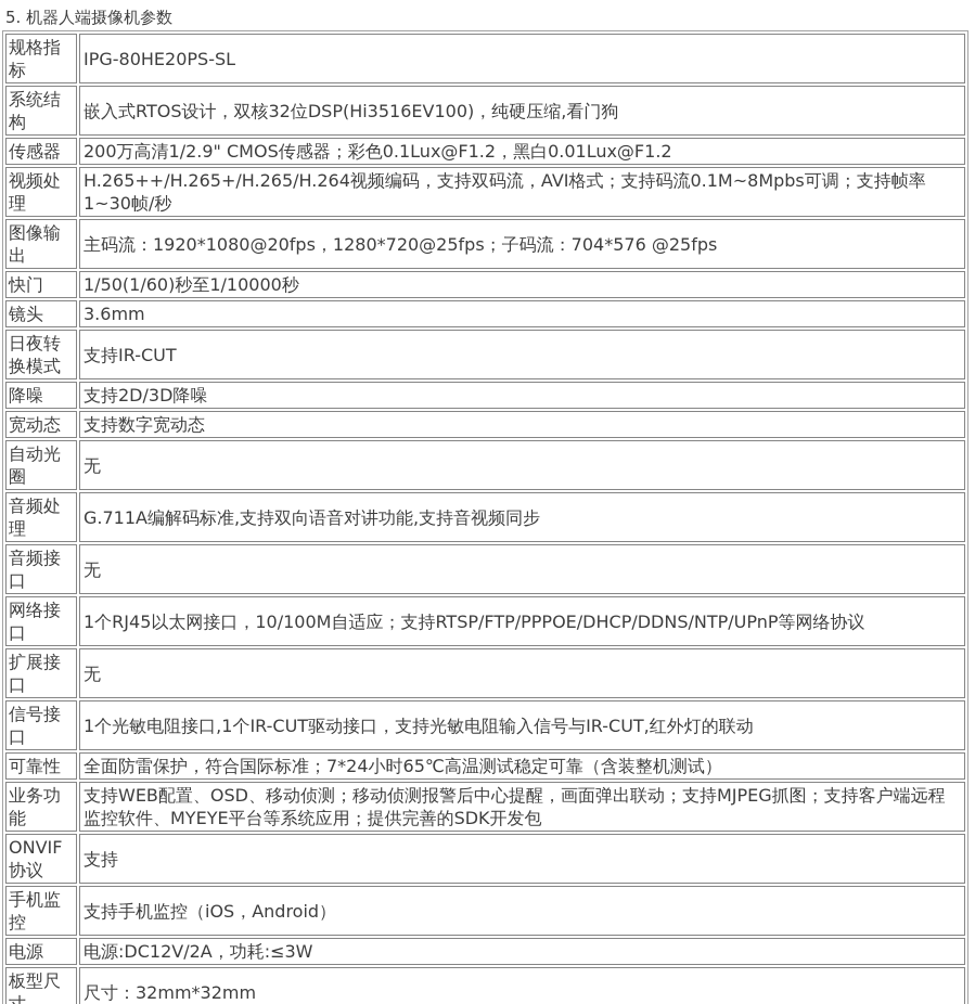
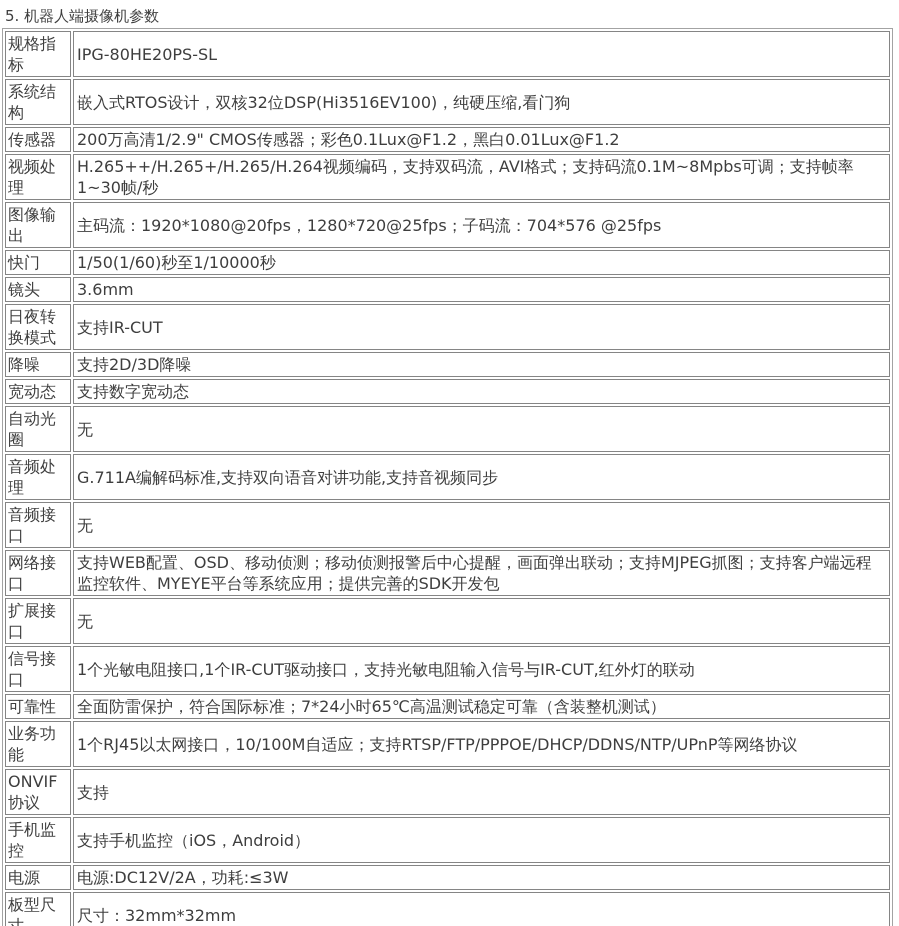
  5. 机器人端摄像机参数
  规格指标	IPG-80HE20PS-SL
  系统结构	嵌入式RTOS设计，双核32位DSP(Hi3516EV100)，纯硬压缩,看门狗
  传感器	200万高清1/2.9" CMOS传感器；彩色0.1Lux@F1.2，黑白0.01Lux@F1.2
  视频处理	H.265++/H.265+/H.265/H.264视频编码，支持双码流，AVI格式；支持码流0.1M~8Mpbs可调；支持帧率1~30帧/秒
  图像输出	主码流：1920*1080@20fps，1280*720@25fps；子码流：704*576 @25fps
  快门	1/50(1/60)秒至1/10000秒
  镜头	3.6mm
  日夜转换模式	支持IR-CUT
  降噪	支持2D/3D降噪
  宽动态	支持数字宽动态
  自动光圈	无
  音频处理	G.711A编解码标准,支持双向语音对讲功能,支持音视频同步
  音频接口	无
- 网络接口	1个RJ45以太网接口，10/100M自适应；支持RTSP/FTP/PPPOE/DHCP/DDNS/NTP/UPnP等网络协议
+ 网络接口	支持WEB配置、OSD、移动侦测；移动侦测报警后中心提醒，画面弹出联动；支持MJPEG抓图；支持客户端远程监控软件、MYEYE平台等系统应用；提供完善的SDK开发包
  扩展接口	无
  信号接口	1个光敏电阻接口,1个IR-CUT驱动接口，支持光敏电阻输入信号与IR-CUT,红外灯的联动
  可靠性	全面防雷保护，符合国际标准；7*24小时65℃高温测试稳定可靠（含装整机测试）
- 业务功能	支持WEB配置、OSD、移动侦测；移动侦测报警后中心提醒，画面弹出联动；支持MJPEG抓图；支持客户端远程监控软件、MYEYE平台等系统应用；提供完善的SDK开发包
+ 业务功能	1个RJ45以太网接口，10/100M自适应；支持RTSP/FTP/PPPOE/DHCP/DDNS/NTP/UPnP等网络协议
  ONVIF协议	支持
  手机监控	支持手机监控（iOS，Android）
  电源	电源:DC12V/2A，功耗:≤3W
  板型尺	尺寸：32mm*32mm
